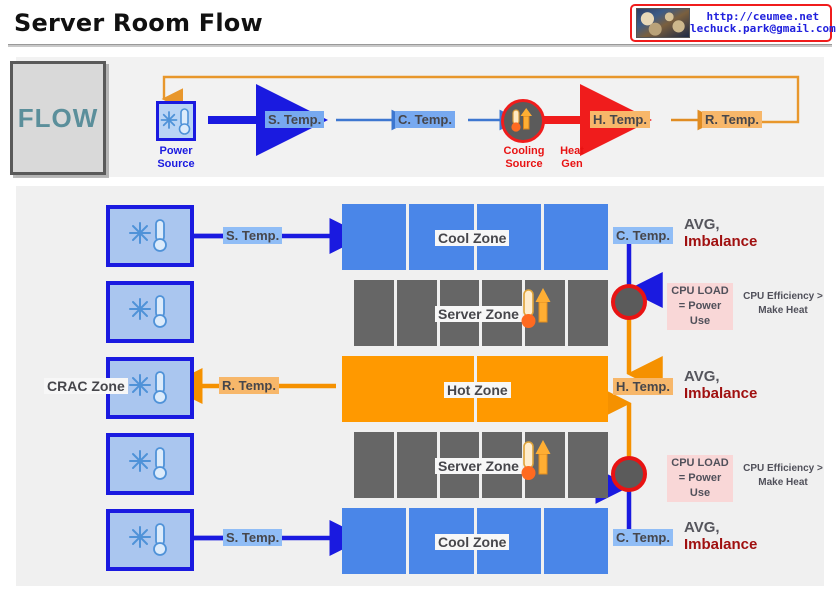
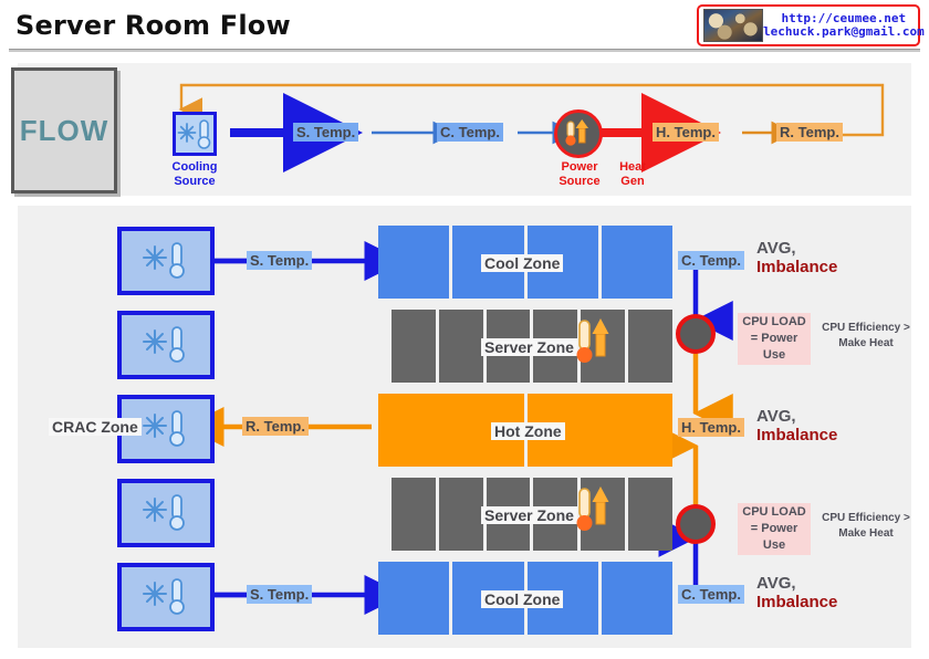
  Server Room Flow
  http://ceumee.net
  lechuck.park@gmail.com
  FLOW
- Power
+ Cooling
  Source
- Cooling
+ Power
  Source
  Heat
  Gen
  S. Temp.
  C. Temp.
  H. Temp.
  R. Temp.
  CRAC Zone
  Cool Zone
  Server Zone
  Hot Zone
  Server Zone
  Cool Zone
  S. Temp.
  R. Temp.
  S. Temp.
  C. Temp.
  H. Temp.
  C. Temp.
  AVG,
  Imbalance
  AVG,
  Imbalance
  AVG,
  Imbalance
  CPU LOAD = Power Use
  CPU Efficiency > Make Heat
  CPU LOAD = Power Use
  CPU Efficiency > Make Heat
